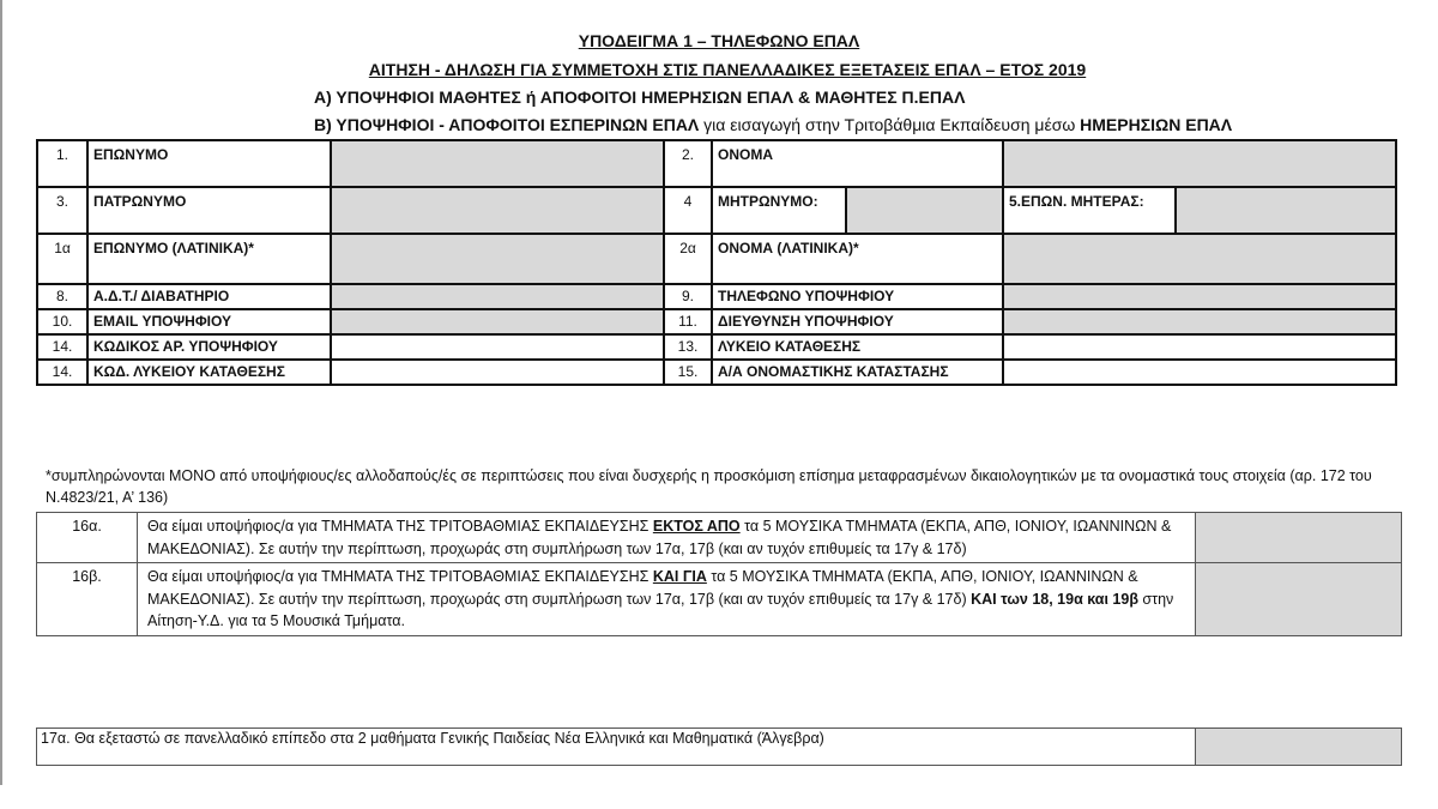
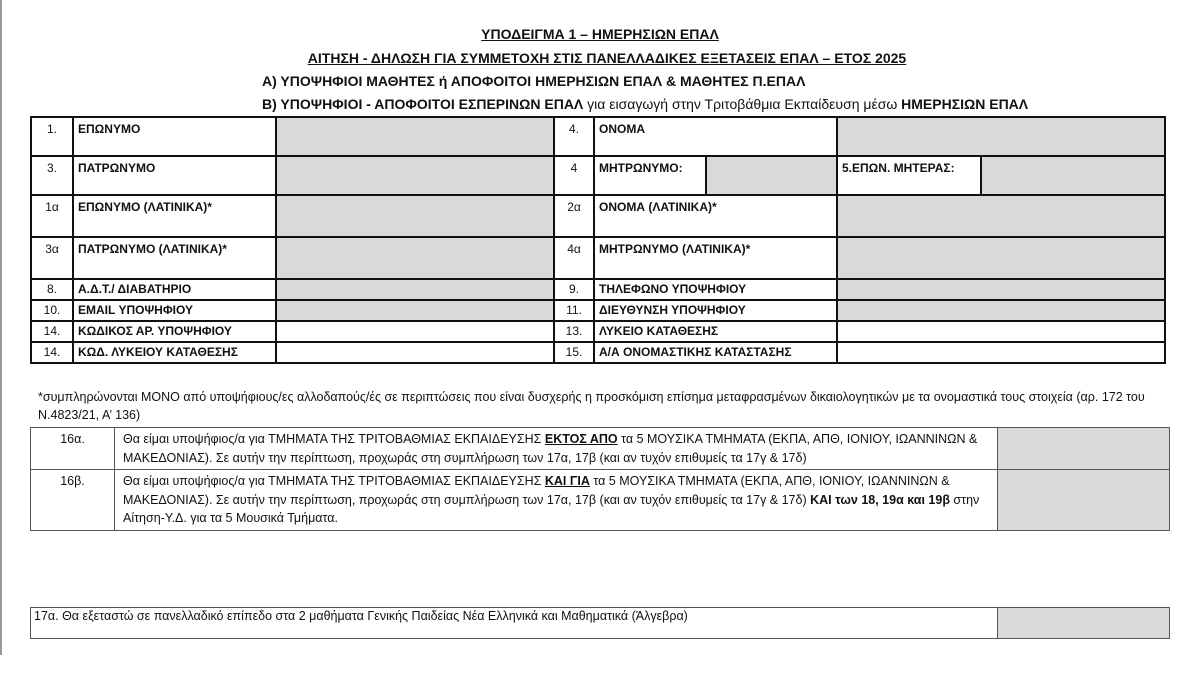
- ΥΠΟΔΕΙΓΜΑ 1 – ΤΗΛΕΦΩΝΟ ΕΠΑΛ
+ ΥΠΟΔΕΙΓΜΑ 1 – ΗΜΕΡΗΣΙΩΝ ΕΠΑΛ
- ΑΙΤΗΣΗ - ΔΗΛΩΣΗ ΓΙΑ ΣΥΜΜΕΤΟΧΗ ΣΤΙΣ ΠΑΝΕΛΛΑΔΙΚΕΣ ΕΞΕΤΑΣΕΙΣ ΕΠΑΛ – ΕΤΟΣ 2019
+ ΑΙΤΗΣΗ - ΔΗΛΩΣΗ ΓΙΑ ΣΥΜΜΕΤΟΧΗ ΣΤΙΣ ΠΑΝΕΛΛΑΔΙΚΕΣ ΕΞΕΤΑΣΕΙΣ ΕΠΑΛ – ΕΤΟΣ 2025
  Α) ΥΠΟΨΗΦΙΟΙ ΜΑΘΗΤΕΣ ή ΑΠΟΦΟΙΤΟΙ ΗΜΕΡΗΣΙΩΝ ΕΠΑΛ & ΜΑΘΗΤΕΣ Π.ΕΠΑΛ
  Β) ΥΠΟΨΗΦΙΟΙ - ΑΠΟΦΟΙΤΟΙ ΕΣΠΕΡΙΝΩΝ ΕΠΑΛ για εισαγωγή στην Τριτοβάθμια Εκπαίδευση μέσω ΗΜΕΡΗΣΙΩΝ ΕΠΑΛ
- 1.	ΕΠΩΝΥΜΟ		2.	ΟΝΟΜΑ
+ 1.	ΕΠΩΝΥΜΟ		4.	ΟΝΟΜΑ
  3.	ΠΑΤΡΩΝΥΜΟ		4	ΜΗΤΡΩΝΥΜΟ:		5.ΕΠΩΝ. ΜΗΤΕΡΑΣ:
  1α	ΕΠΩΝΥΜΟ (ΛΑΤΙΝΙΚΑ)*		2α	ΟΝΟΜΑ (ΛΑΤΙΝΙΚΑ)*
+ 3α	ΠΑΤΡΩΝΥΜΟ (ΛΑΤΙΝΙΚΑ)*		4α	ΜΗΤΡΩΝΥΜΟ (ΛΑΤΙΝΙΚΑ)*
  8.	Α.Δ.Τ./ ΔΙΑΒΑΤΗΡΙΟ		9.	ΤΗΛΕΦΩΝΟ ΥΠΟΨΗΦΙΟΥ
  10.	EMAIL ΥΠΟΨΗΦΙΟΥ		11.	ΔΙΕΥΘΥΝΣΗ ΥΠΟΨΗΦΙΟΥ
  14.	ΚΩΔΙΚΟΣ ΑΡ. ΥΠΟΨΗΦΙΟΥ		13.	ΛΥΚΕΙΟ ΚΑΤΑΘΕΣΗΣ
  14.	ΚΩΔ. ΛΥΚΕΙΟΥ ΚΑΤΑΘΕΣΗΣ		15.	Α/Α ΟΝΟΜΑΣΤΙΚΗΣ ΚΑΤΑΣΤΑΣΗΣ
  *συμπληρώνονται ΜΟΝΟ από υποψήφιους/ες αλλοδαπούς/ές σε περιπτώσεις που είναι δυσχερής η προσκόμιση επίσημα μεταφρασμένων δικαιολογητικών με τα ονομαστικά τους στοιχεία (αρ. 172 του Ν.4823/21, Α’ 136)
  16α.	Θα είμαι υποψήφιος/α για ΤΜΗΜΑΤΑ ΤΗΣ ΤΡΙΤΟΒΑΘΜΙΑΣ ΕΚΠΑΙΔΕΥΣΗΣ ΕΚΤΟΣ ΑΠΟ τα 5 ΜΟΥΣΙΚΑ ΤΜΗΜΑΤΑ (ΕΚΠΑ, ΑΠΘ, ΙΟΝΙΟΥ, ΙΩΑΝΝΙΝΩΝ & ΜΑΚΕΔΟΝΙΑΣ). Σε αυτήν την περίπτωση, προχωράς στη συμπλήρωση των 17α, 17β (και αν τυχόν επιθυμείς τα 17γ & 17δ)
  16β.	Θα είμαι υποψήφιος/α για ΤΜΗΜΑΤΑ ΤΗΣ ΤΡΙΤΟΒΑΘΜΙΑΣ ΕΚΠΑΙΔΕΥΣΗΣ ΚΑΙ ΓΙΑ τα 5 ΜΟΥΣΙΚΑ ΤΜΗΜΑΤΑ (ΕΚΠΑ, ΑΠΘ, ΙΟΝΙΟΥ, ΙΩΑΝΝΙΝΩΝ & ΜΑΚΕΔΟΝΙΑΣ). Σε αυτήν την περίπτωση, προχωράς στη συμπλήρωση των 17α, 17β (και αν τυχόν επιθυμείς τα 17γ & 17δ) ΚΑΙ των 18, 19α και 19β στην Αίτηση-Υ.Δ. για τα 5 Μουσικά Τμήματα.
  17α. Θα εξεταστώ σε πανελλαδικό επίπεδο στα 2 μαθήματα Γενικής Παιδείας Νέα Ελληνικά και Μαθηματικά (Άλγεβρα)
